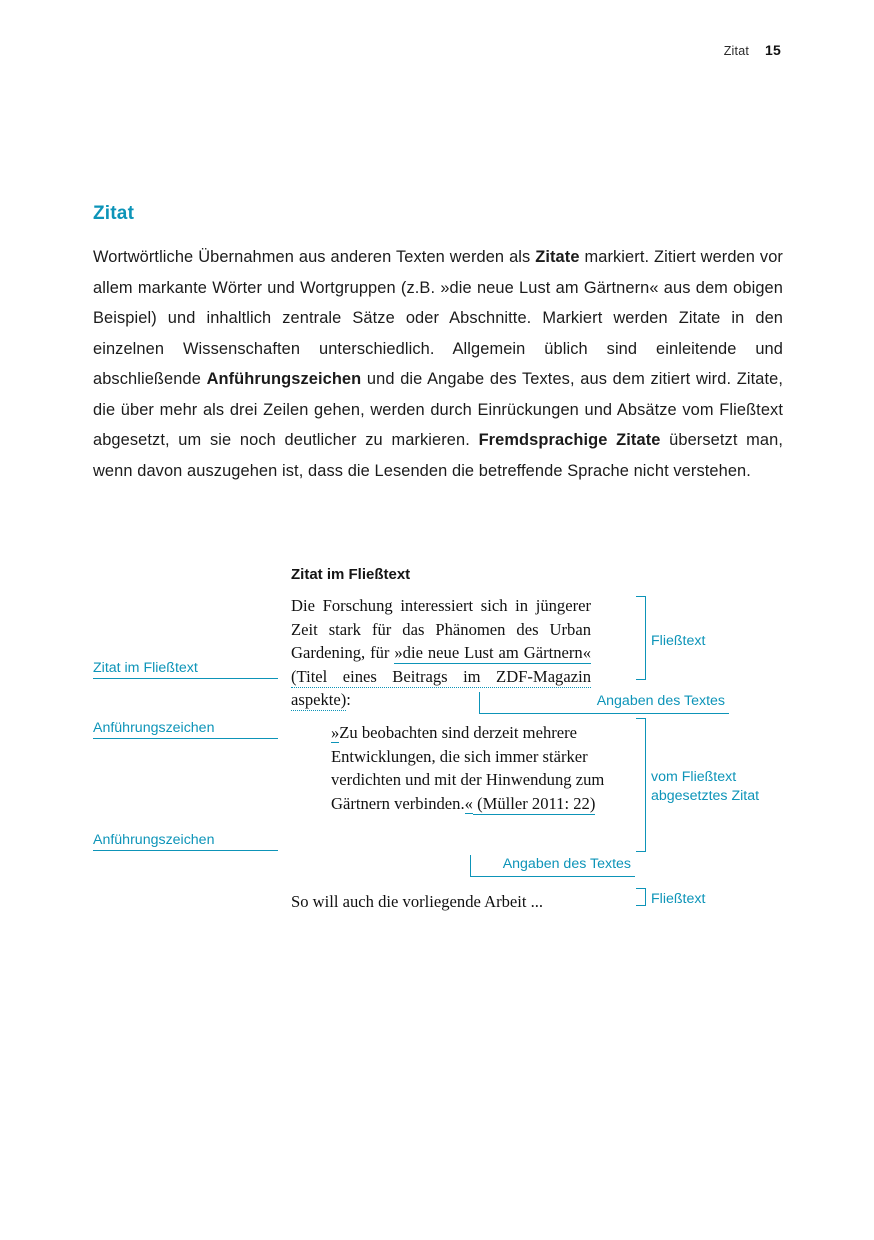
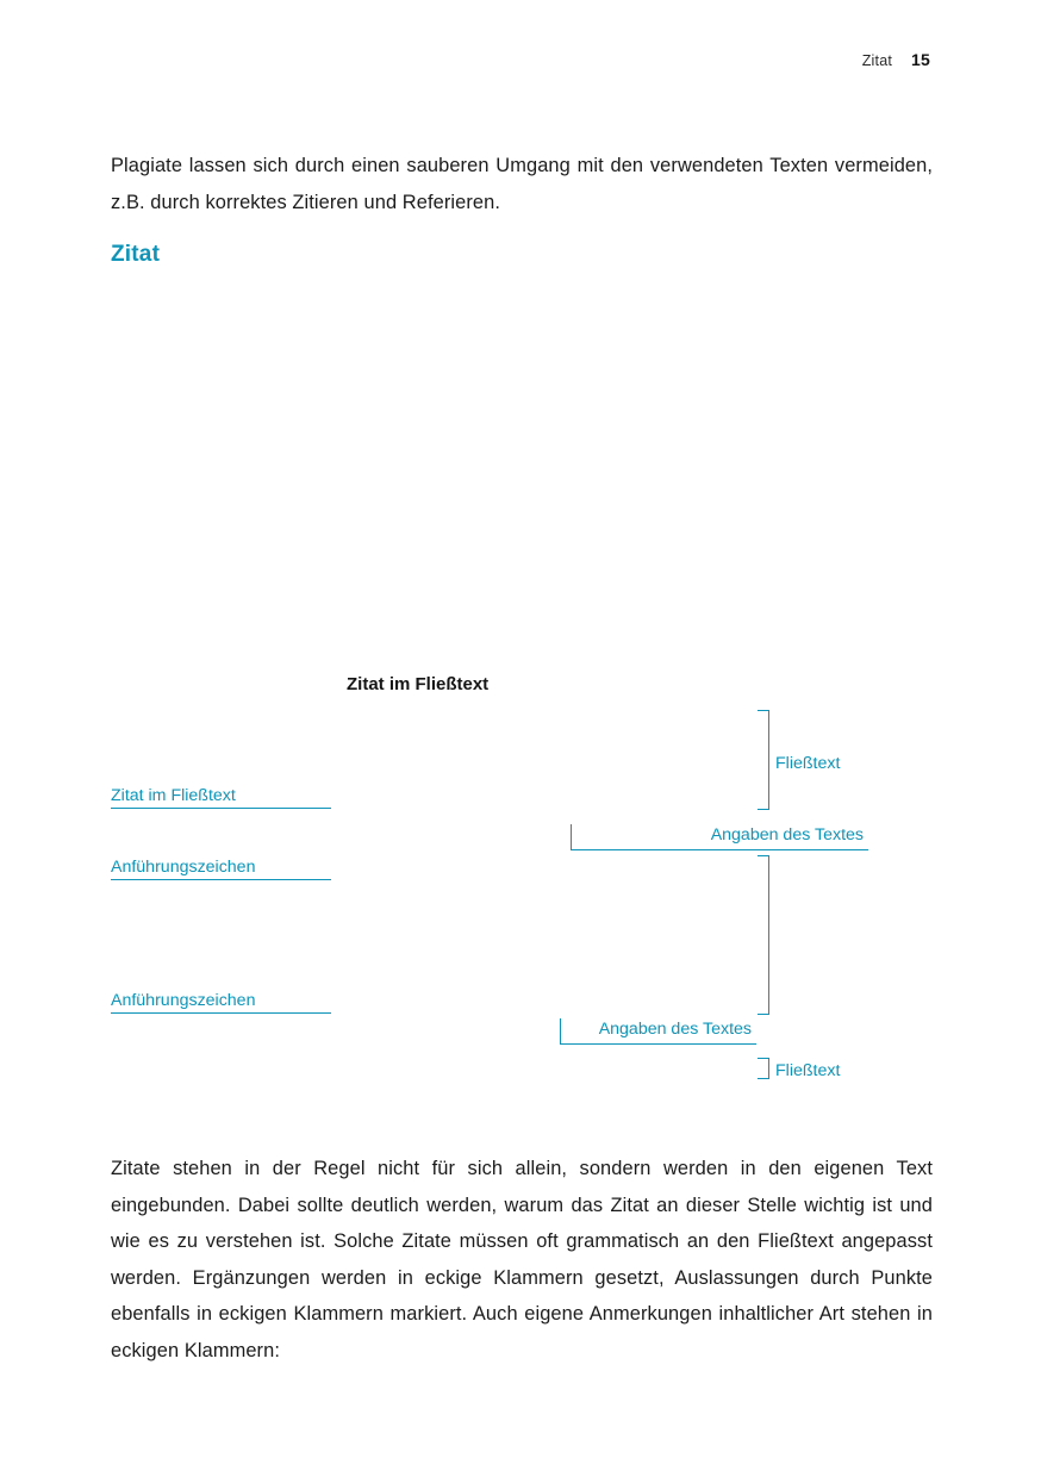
  Zitat
  15
+ Plagiate lassen sich durch einen sauberen Umgang mit den verwendeten Texten vermeiden, z.B. durch korrektes Zitieren und Referieren.
  Zitat
- Wortwörtliche Übernahmen aus anderen Texten werden als Zitate markiert. Zitiert werden vor allem markante Wörter und Wortgruppen (z.B. »die neue Lust am Gärtnern« aus dem obigen Beispiel) und inhaltlich zentrale Sätze oder Abschnitte. Markiert werden Zitate in den einzelnen Wissenschaften unterschiedlich. Allgemein üblich sind einleitende und abschließende Anführungszeichen und die Angabe des Textes, aus dem zitiert wird. Zitate, die über mehr als drei Zeilen gehen, werden durch Einrückungen und Absätze vom Fließtext abgesetzt, um sie noch deutlicher zu markieren. Fremdsprachige Zitate übersetzt man, wenn davon auszugehen ist, dass die Lesenden die betreffende Sprache nicht verstehen.
  Zitat im Fließtext
- Die Forschung interessiert sich in jüngerer Zeit stark für das Phänomen des Urban Gardening, für »die neue Lust am Gärtnern« (Titel eines Beitrags im ZDF-Magazin aspekte):
- »Zu beobachten sind derzeit mehrere Entwicklungen, die sich immer stärker verdichten und mit der Hinwendung zum Gärtnern verbinden.« (Müller 2011: 22)
- So will auch die vorliegende Arbeit ...
  Zitat im Fließtext
  Anführungszeichen
  Anführungszeichen
  Fließtext
- vom Fließtext abgesetztes Zitat
  Fließtext
  Angaben des Textes
  Angaben des Textes
+ Zitate stehen in der Regel nicht für sich allein, sondern werden in den eigenen Text eingebunden. Dabei sollte deutlich werden, warum das Zitat an dieser Stelle wichtig ist und wie es zu verstehen ist. Solche Zitate müssen oft grammatisch an den Fließtext angepasst werden. Ergänzungen werden in eckige Klammern gesetzt, Auslassungen durch Punkte ebenfalls in eckigen Klammern markiert. Auch eigene Anmerkungen inhaltlicher Art stehen in eckigen Klammern:
